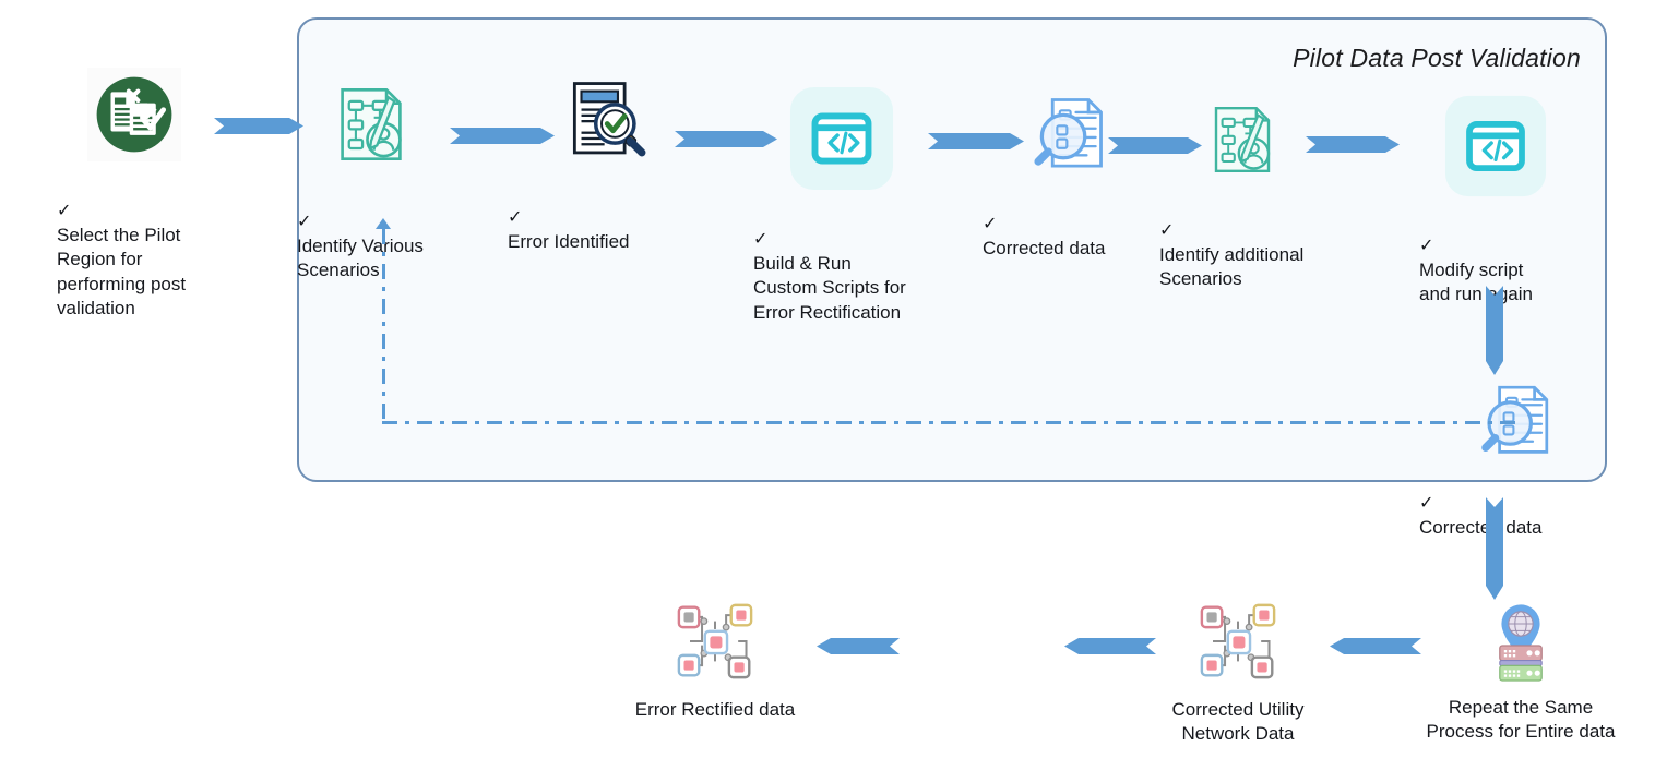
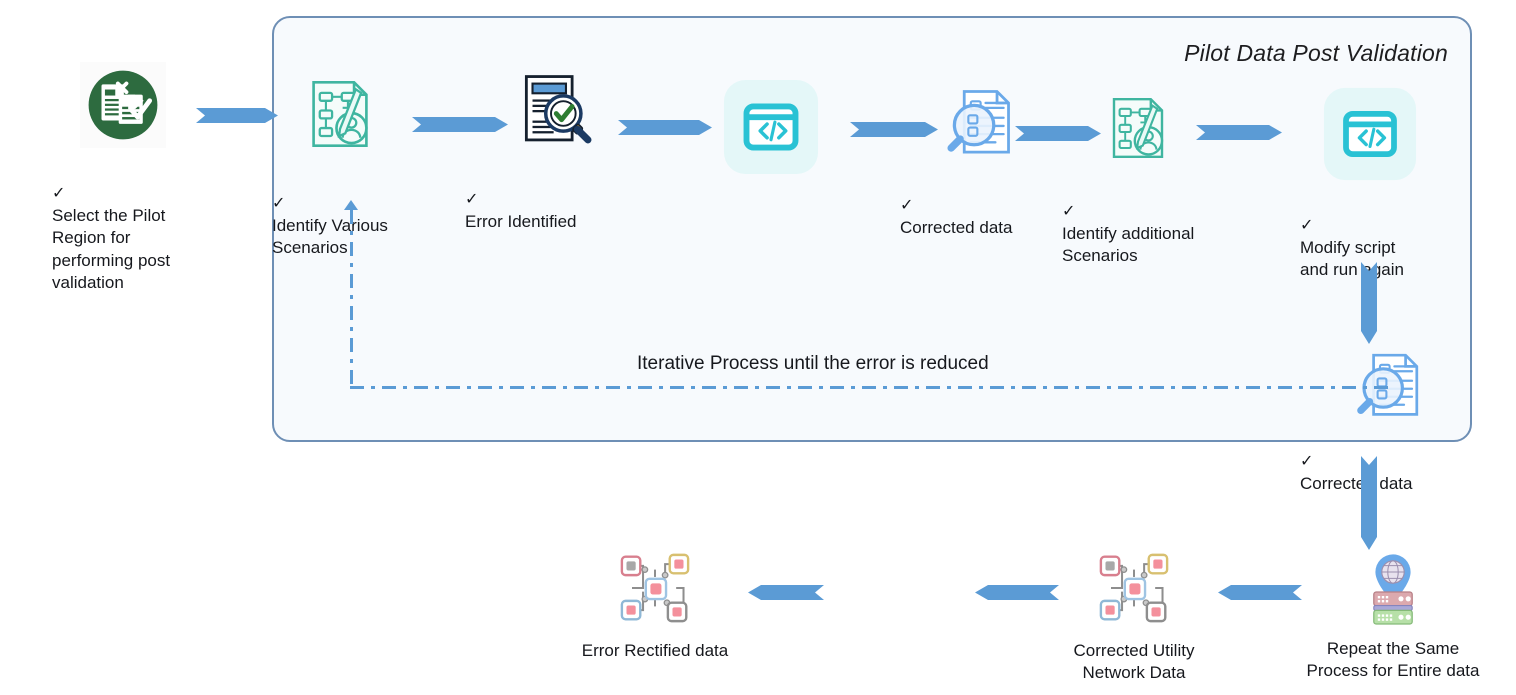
  Pilot Data Post Validation
  ✓ Select the Pilot
  Region for
  performing post
  validation
  ✓ Identify Various
  Scenarios
  ✓ Error Identified
- ✓ Build & Run
- Custom Scripts for
- Error Rectification
  ✓ Corrected data
  ✓ Identify additional
  Scenarios
  ✓ Modify script
  and runain
  ✓ Correcte data
+ Iterative Process until the error is reduced
  Repeat the Same
  Process for Entire data
  Corrected Utility
  Network Data
  Error Rectified data
